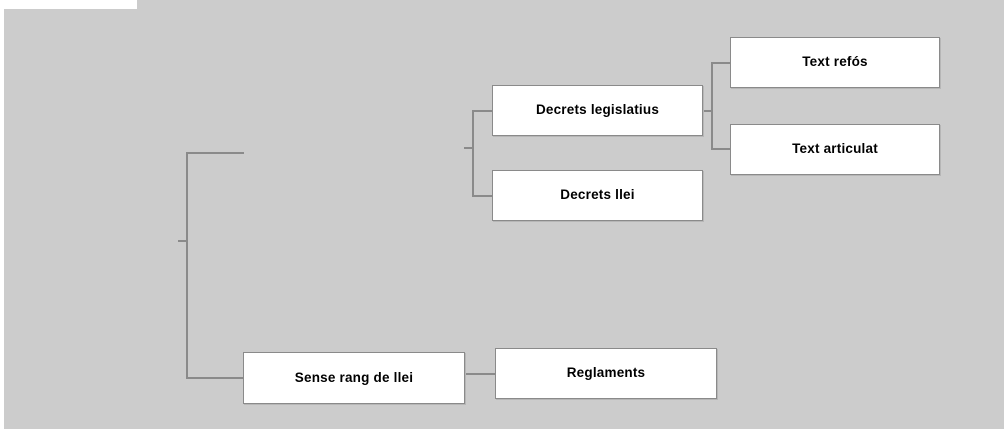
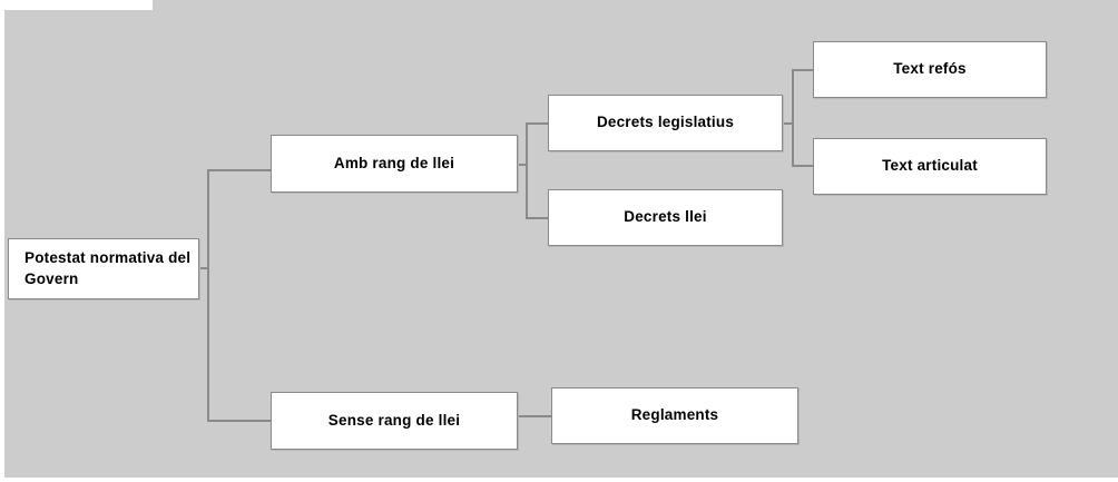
+ Potestat normativa del Govern
+ Amb rang de llei
  Sense rang de llei
  Decrets legislatius
  Decrets llei
  Reglaments
  Text refós
  Text articulat
